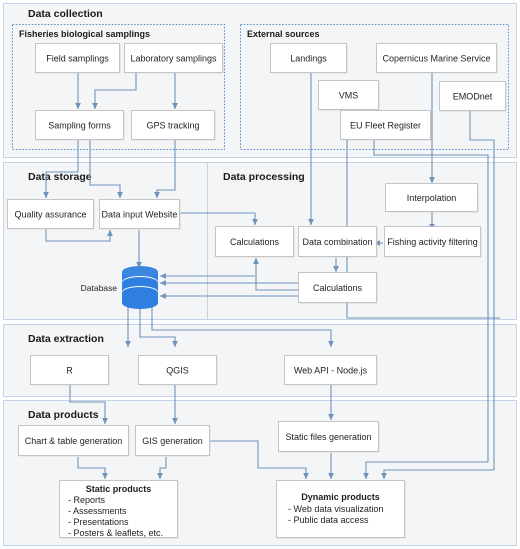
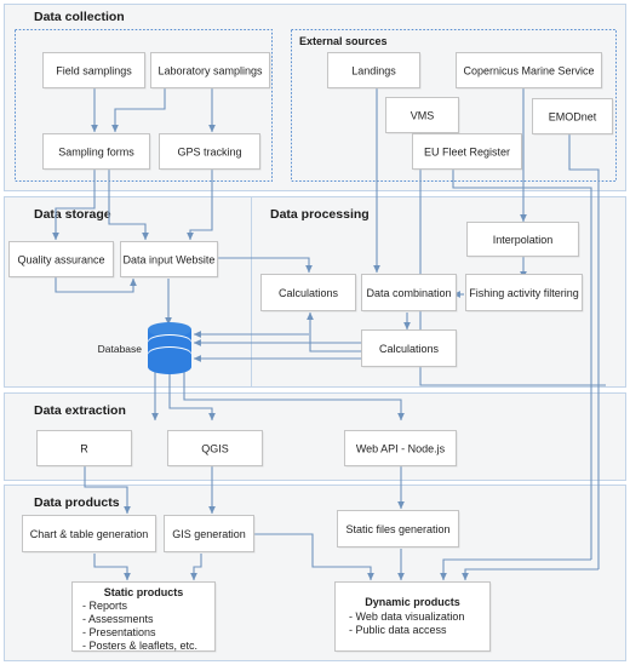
  Data collection
  Data storage
  Data processing
  Data extraction
  Data products
- Fisheries biological samplings
  External sources
  Field samplings
  Laboratory samplings
  Sampling forms
  GPS tracking
  Landings
  Copernicus Marine Service
  VMS
  EMODnet
  EU Fleet Register
  Quality assurance
  Data input Website
  Calculations
  Data combination
  Interpolation
  Fishing activity filtering
  Calculations
  Database
  R
  QGIS
  Web API - Node.js
  Chart & table generation
  GIS generation
  Static files generation
  Static products
  - Reports
  - Assessments
  - Presentations
  - Posters & leaflets, etc.
  Dynamic products
  - Web data visualization
  - Public data access
